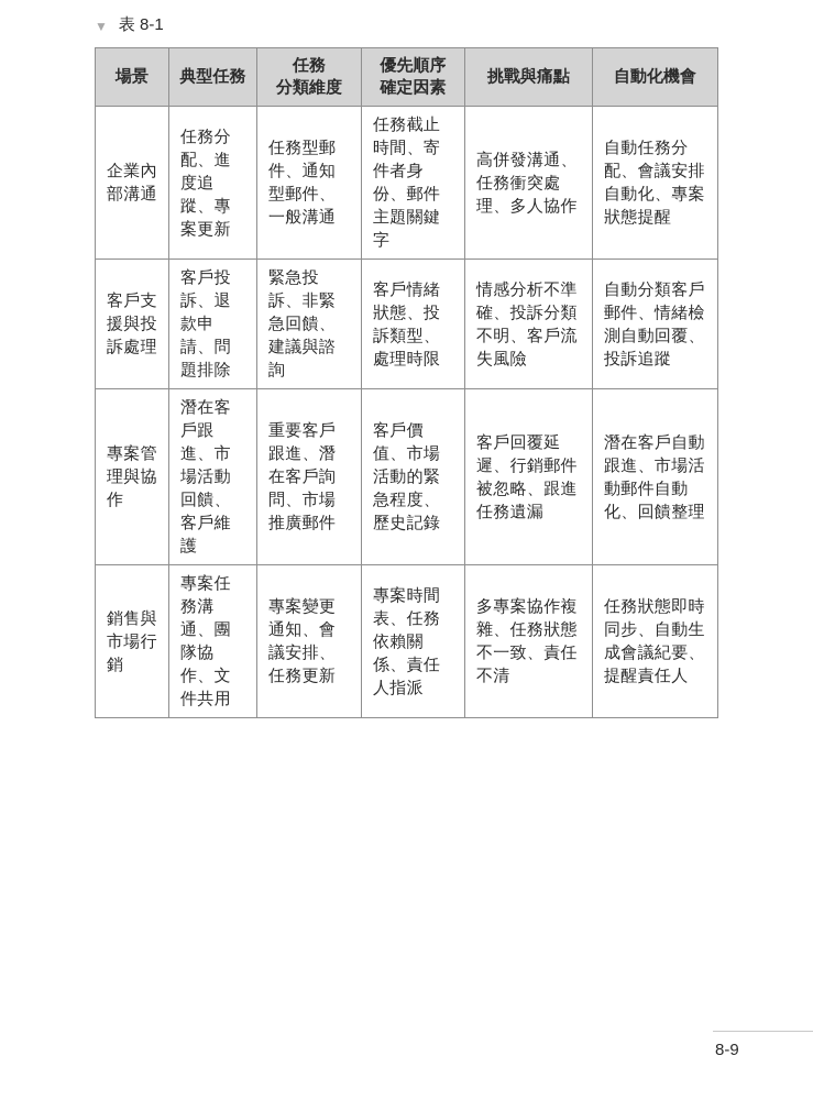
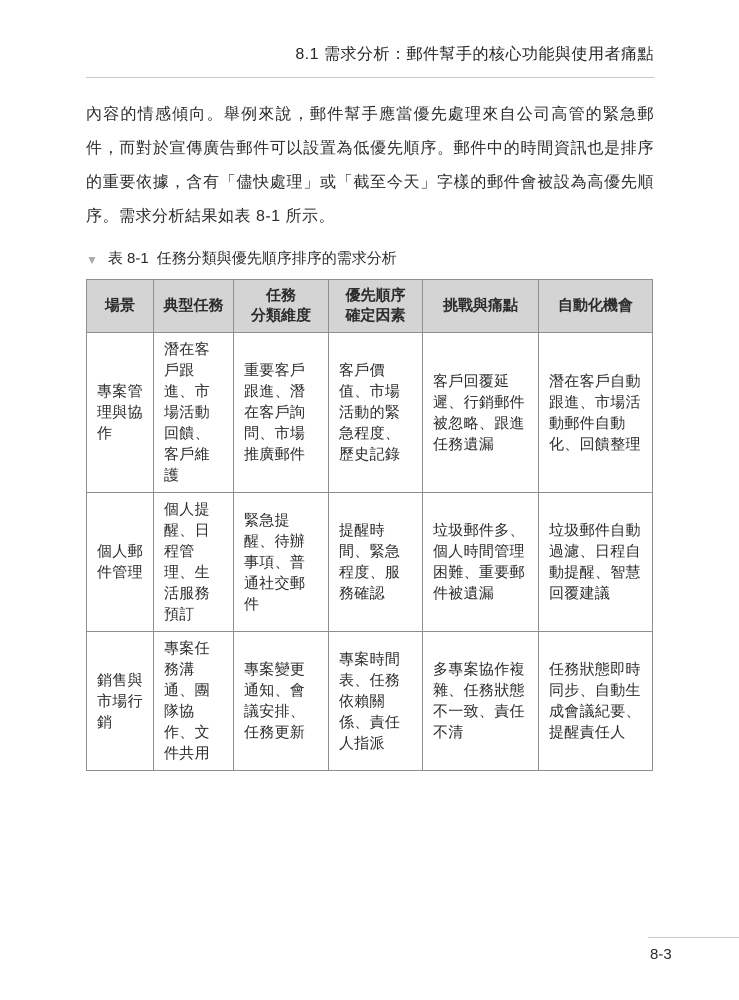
+ 8.1 需求分析：郵件幫手的核心功能與使用者痛點
+ 內容的情感傾向。舉例來說，郵件幫手應當優先處理來自公司高管的緊急郵件，而對於宣傳廣告郵件可以設置為低優先順序。郵件中的時間資訊也是排序的重要依據，含有「儘快處理」或「截至今天」字樣的郵件會被設為高優先順序。需求分析結果如表 8-1 所示。
  ▼
  表 8-1
+ 任務分類與優先順序排序的需求分析
  場景	典型任務	任務 分類維度	優先順序 確定因素	挑戰與痛點	自動化機會
- 企業內部溝通	任務分配、進度追蹤、專案更新	任務型郵件、通知型郵件、一般溝通	任務截止時間、寄件者身份、郵件主題關鍵字	高併發溝通、任務衝突處理、多人協作	自動任務分配、會議安排自動化、專案狀態提醒
- 客戶支援與投訴處理	客戶投訴、退款申請、問題排除	緊急投訴、非緊急回饋、建議與諮詢	客戶情緒狀態、投訴類型、處理時限	情感分析不準確、投訴分類不明、客戶流失風險	自動分類客戶郵件、情緒檢測自動回覆、投訴追蹤
  專案管理與協作	潛在客戶跟進、市場活動回饋、客戶維護	重要客戶跟進、潛在客戶詢問、市場推廣郵件	客戶價值、市場活動的緊急程度、歷史記錄	客戶回覆延遲、行銷郵件被忽略、跟進任務遺漏	潛在客戶自動跟進、市場活動郵件自動化、回饋整理
+ 個人郵件管理	個人提醒、日程管理、生活服務預訂	緊急提醒、待辦事項、普通社交郵件	提醒時間、緊急程度、服務確認	垃圾郵件多、個人時間管理困難、重要郵件被遺漏	垃圾郵件自動過濾、日程自動提醒、智慧回覆建議
  銷售與市場行銷	專案任務溝通、團隊協作、文件共用	專案變更通知、會議安排、任務更新	專案時間表、任務依賴關係、責任人指派	多專案協作複雜、任務狀態不一致、責任不清	任務狀態即時同步、自動生成會議紀要、提醒責任人
- 8-9
+ 8-3
